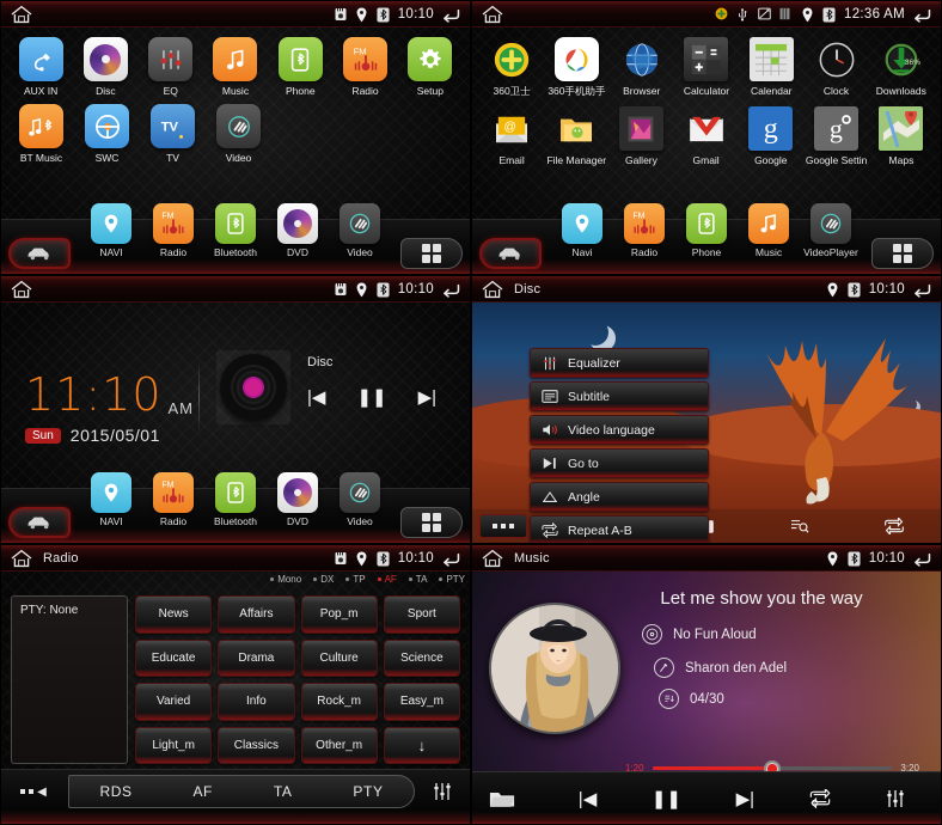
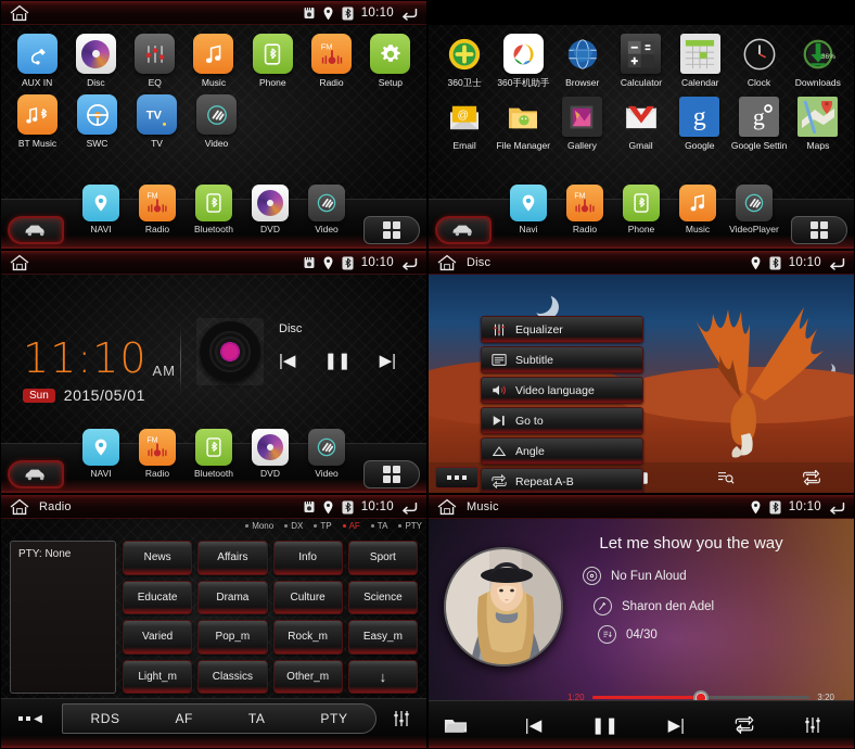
  10:10
  AUX IN
  Disc
  EQ
  Music
  Phone
  FM
  Radio
  Setup
  BT Music
  SWC
  TV
  TV
  Video
  NAVI
  Radio
  Bluetooth
  DVD
  Video
- 12:36 AM
  360卫士
  360手机助手
  Browser
  Calculator
  Calendar
  Clock
  Downloads
  @
  Email
  File Manager
  Gallery
  Gmail
  g
  Google
  g
  Google Settin
  Maps
  Navi
  Radio
  Phone
  Music
  VideoPlayer
  10:10
  11:10
  AM
  Sun
  2015/05/01
  Disc
  |◀
  ❚❚
  ▶|
  NAVI
  Radio
  Bluetooth
  DVD
  Video
  Disc
  10:10
  Equalizer
  Subtitle
  Video language
  Go to
  Angle
  Repeat A-B
  Radio
  10:10
  Mono
  DX
  TP
  AF
  TA
  PTY
  PTY: None
  News
  Affairs
- Pop_m
+ Info
  Sport
  Educate
  Drama
  Culture
  Science
  Varied
- Info
+ Pop_m
  Rock_m
  Easy_m
  Light_m
  Classics
  Other_m
  ↓
  ◀
  RDS
  AF
  TA
  PTY
  Music
  10:10
  Let me show you the way
  No Fun Aloud
  Sharon den Adel
  04/30
  1:20
  3:20
  |◀
  ❚❚
  ▶|
